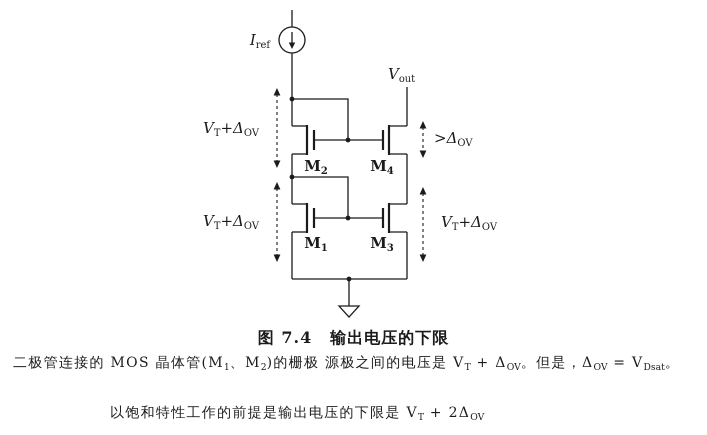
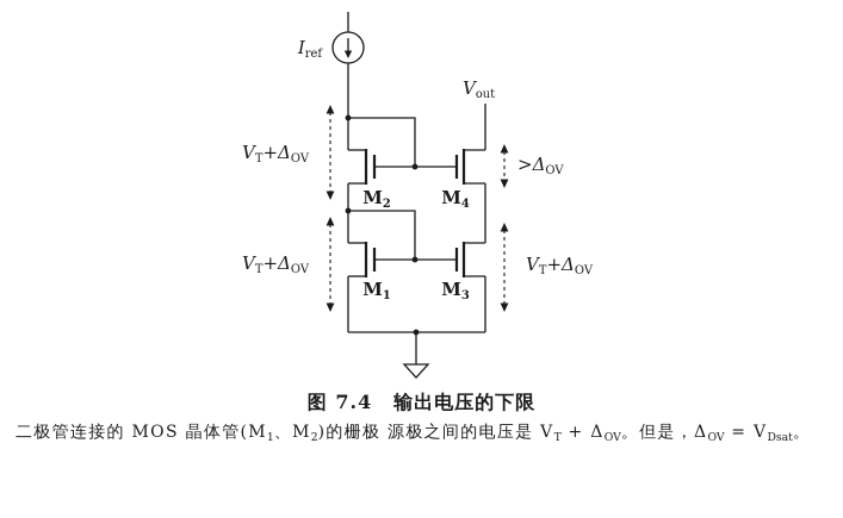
  Iref
  Vout
  M2
  M4
  M1
  M3
  VT+ΔOV
  VT+ΔOV
  >ΔOV
  VT+ΔOV
  图 7.4 输出电压的下限
  二极管连接的 MOS 晶体管(M1、M2)的栅极 源极之间的电压是 VT + ΔOV。但是，ΔOV = VDsat。
- 以饱和特性工作的前提是输出电压的下限是 VT + 2ΔOV
